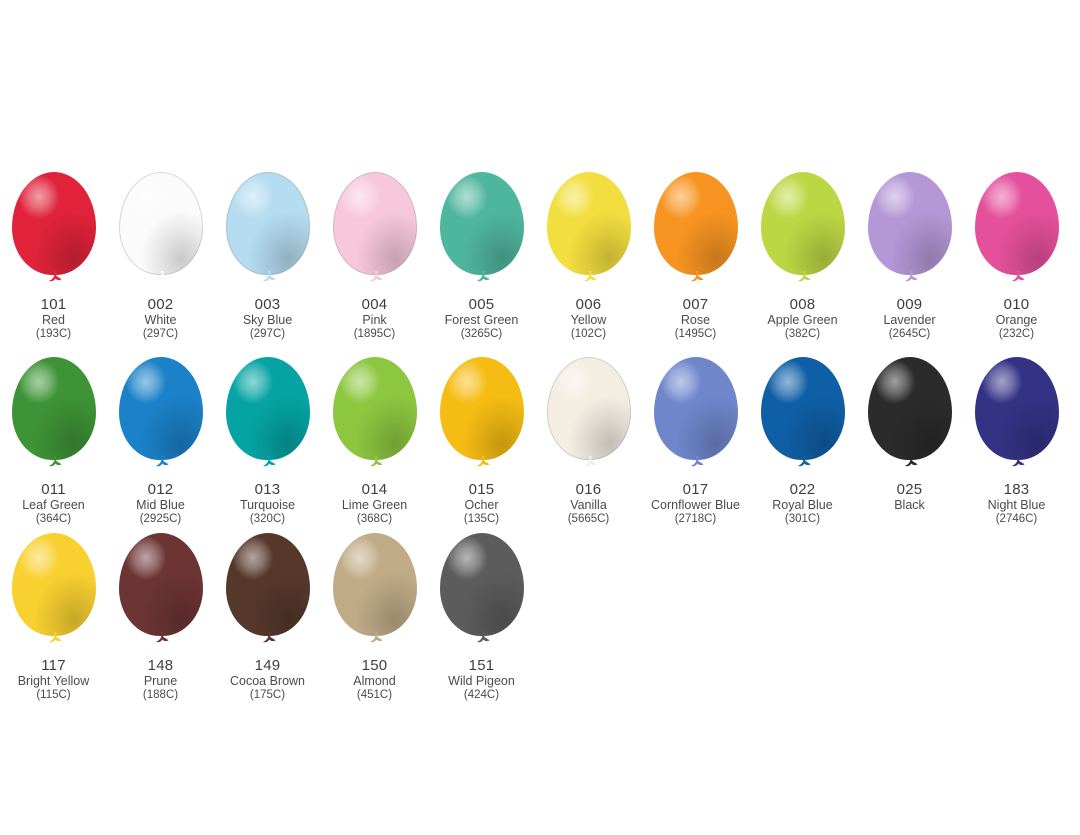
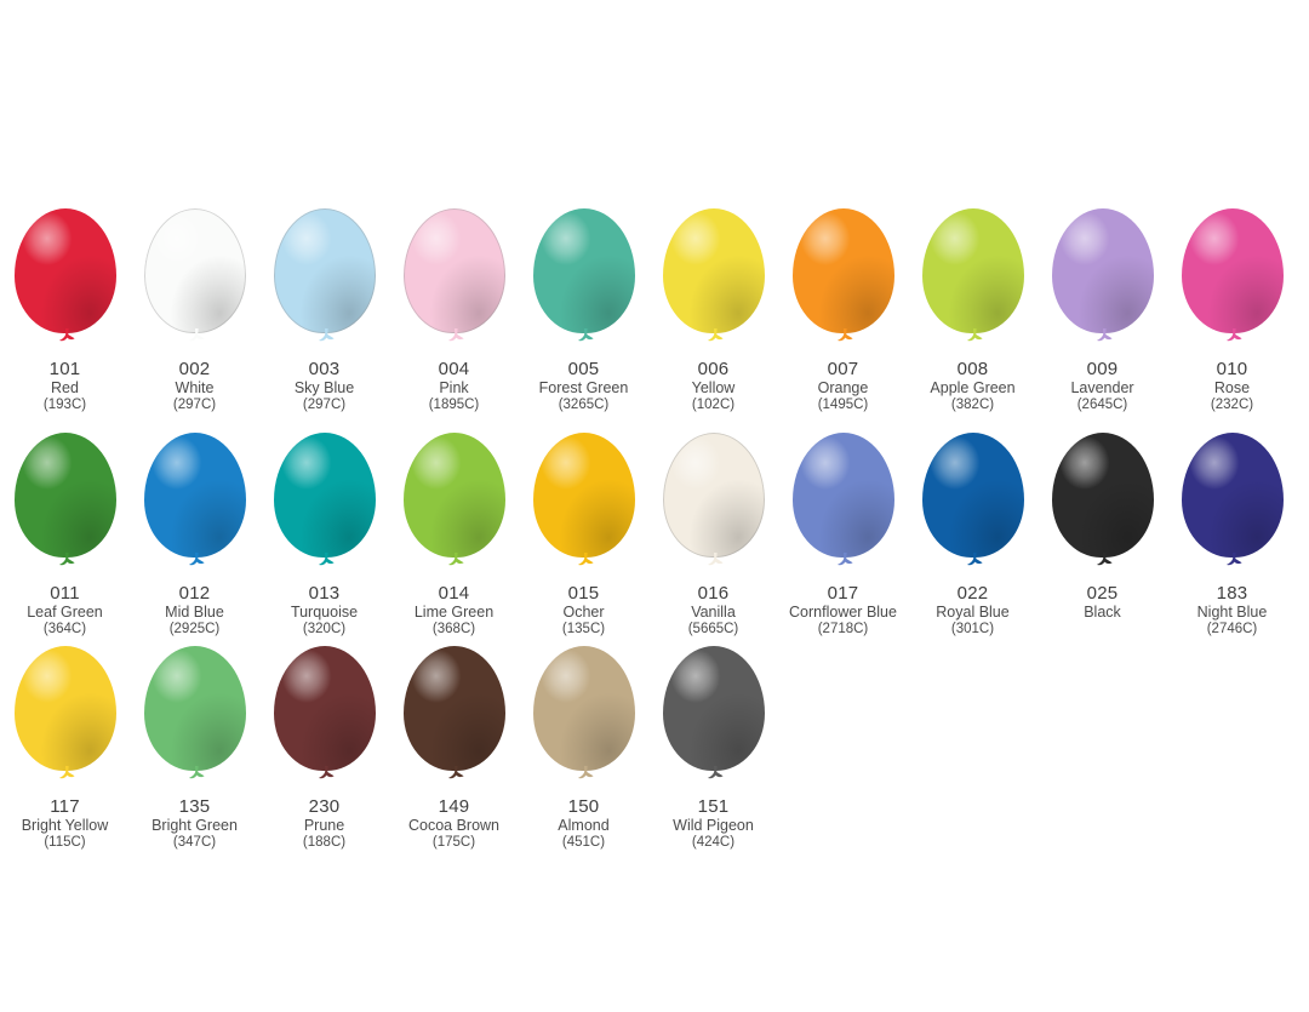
  101
  Red
  (193C)
  002
  White
  (297C)
  003
  Sky Blue
  (297C)
  004
  Pink
  (1895C)
  005
  Forest Green
  (3265C)
  006
  Yellow
  (102C)
  007
- Rose
+ Orange
  (1495C)
  008
  Apple Green
  (382C)
  009
  Lavender
  (2645C)
  010
- Orange
+ Rose
  (232C)
  011
  Leaf Green
  (364C)
  012
  Mid Blue
  (2925C)
  013
  Turquoise
  (320C)
  014
  Lime Green
  (368C)
  015
  Ocher
  (135C)
  016
  Vanilla
  (5665C)
  017
  Cornflower Blue
  (2718C)
  022
  Royal Blue
  (301C)
  025
  Black
  183
  Night Blue
  (2746C)
  117
  Bright Yellow
  (115C)
+ 135
+ Bright Green
+ (347C)
- 148
+ 230
  Prune
  (188C)
  149
  Cocoa Brown
  (175C)
  150
  Almond
  (451C)
  151
  Wild Pigeon
  (424C)
